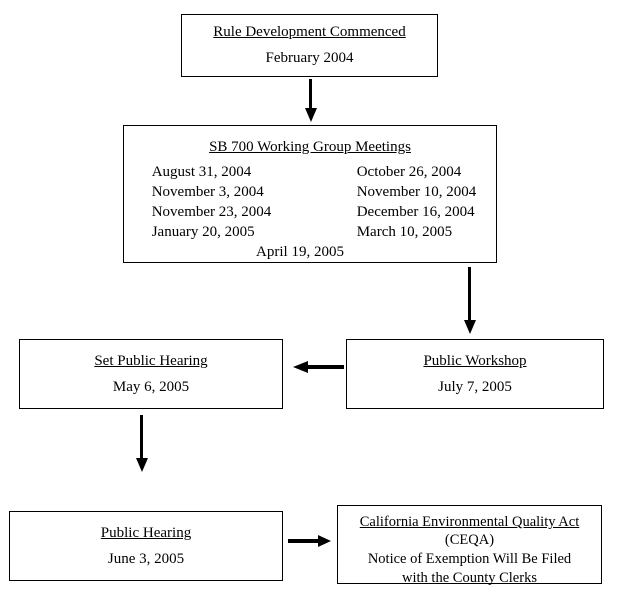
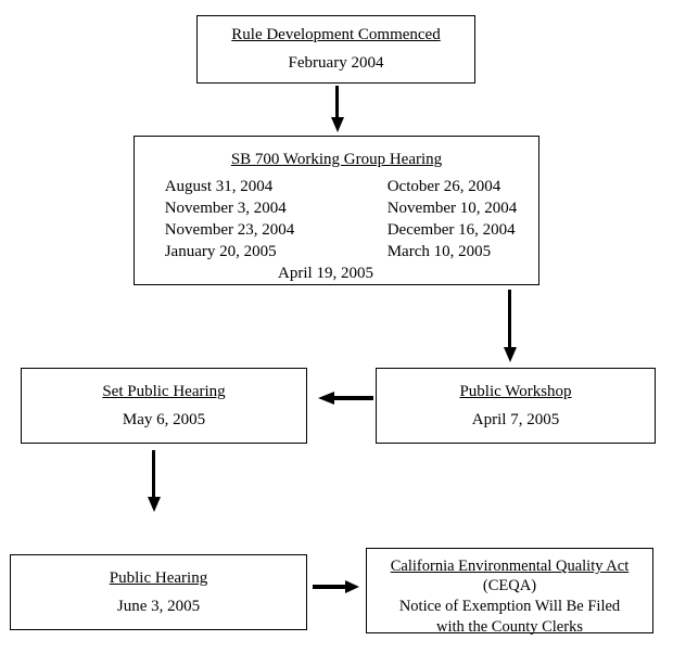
  Rule Development Commenced
  February 2004
- SB 700 Working Group Meetings
+ SB 700 Working Group Hearing
  August 31, 2004
  October 26, 2004
  November 3, 2004
  November 10, 2004
  November 23, 2004
  December 16, 2004
  January 20, 2005
  March 10, 2005
  April 19, 2005
  Public Workshop
- July 7, 2005
+ April 7, 2005
  Set Public Hearing
  May 6, 2005
  Public Hearing
  June 3, 2005
  California Environmental Quality Act
  (CEQA)
  Notice of Exemption Will Be Filed
  with the County Clerks
